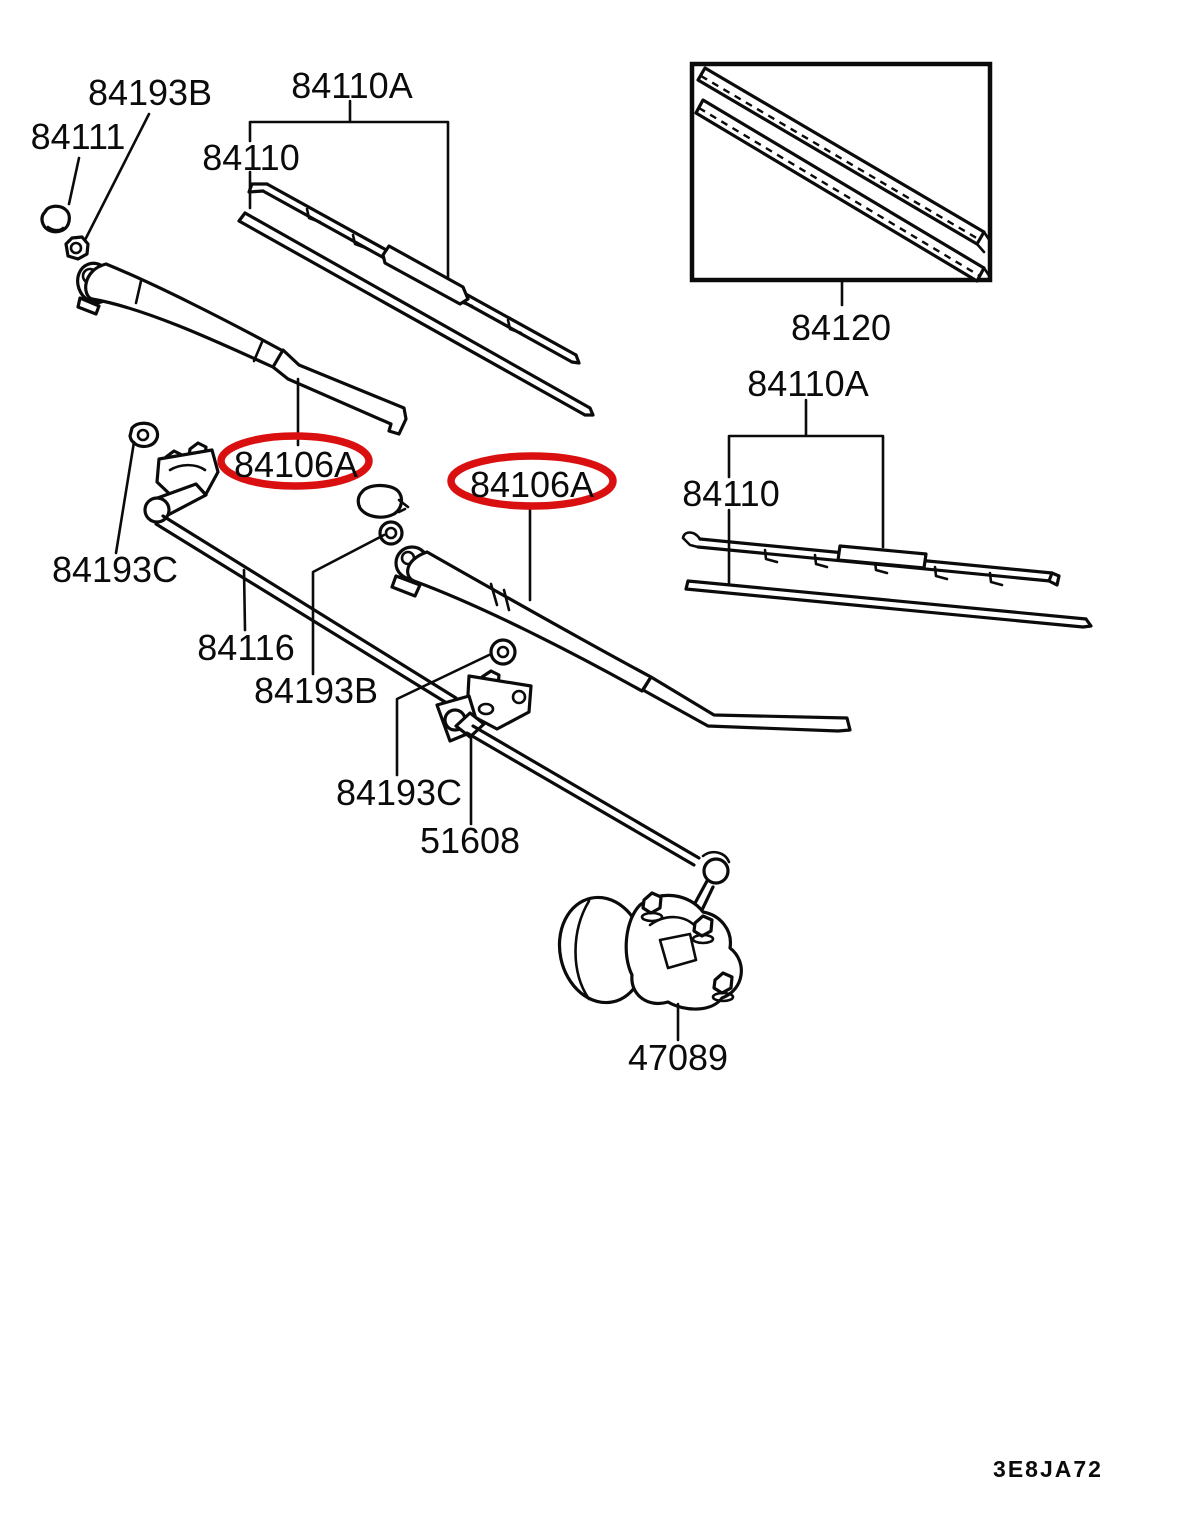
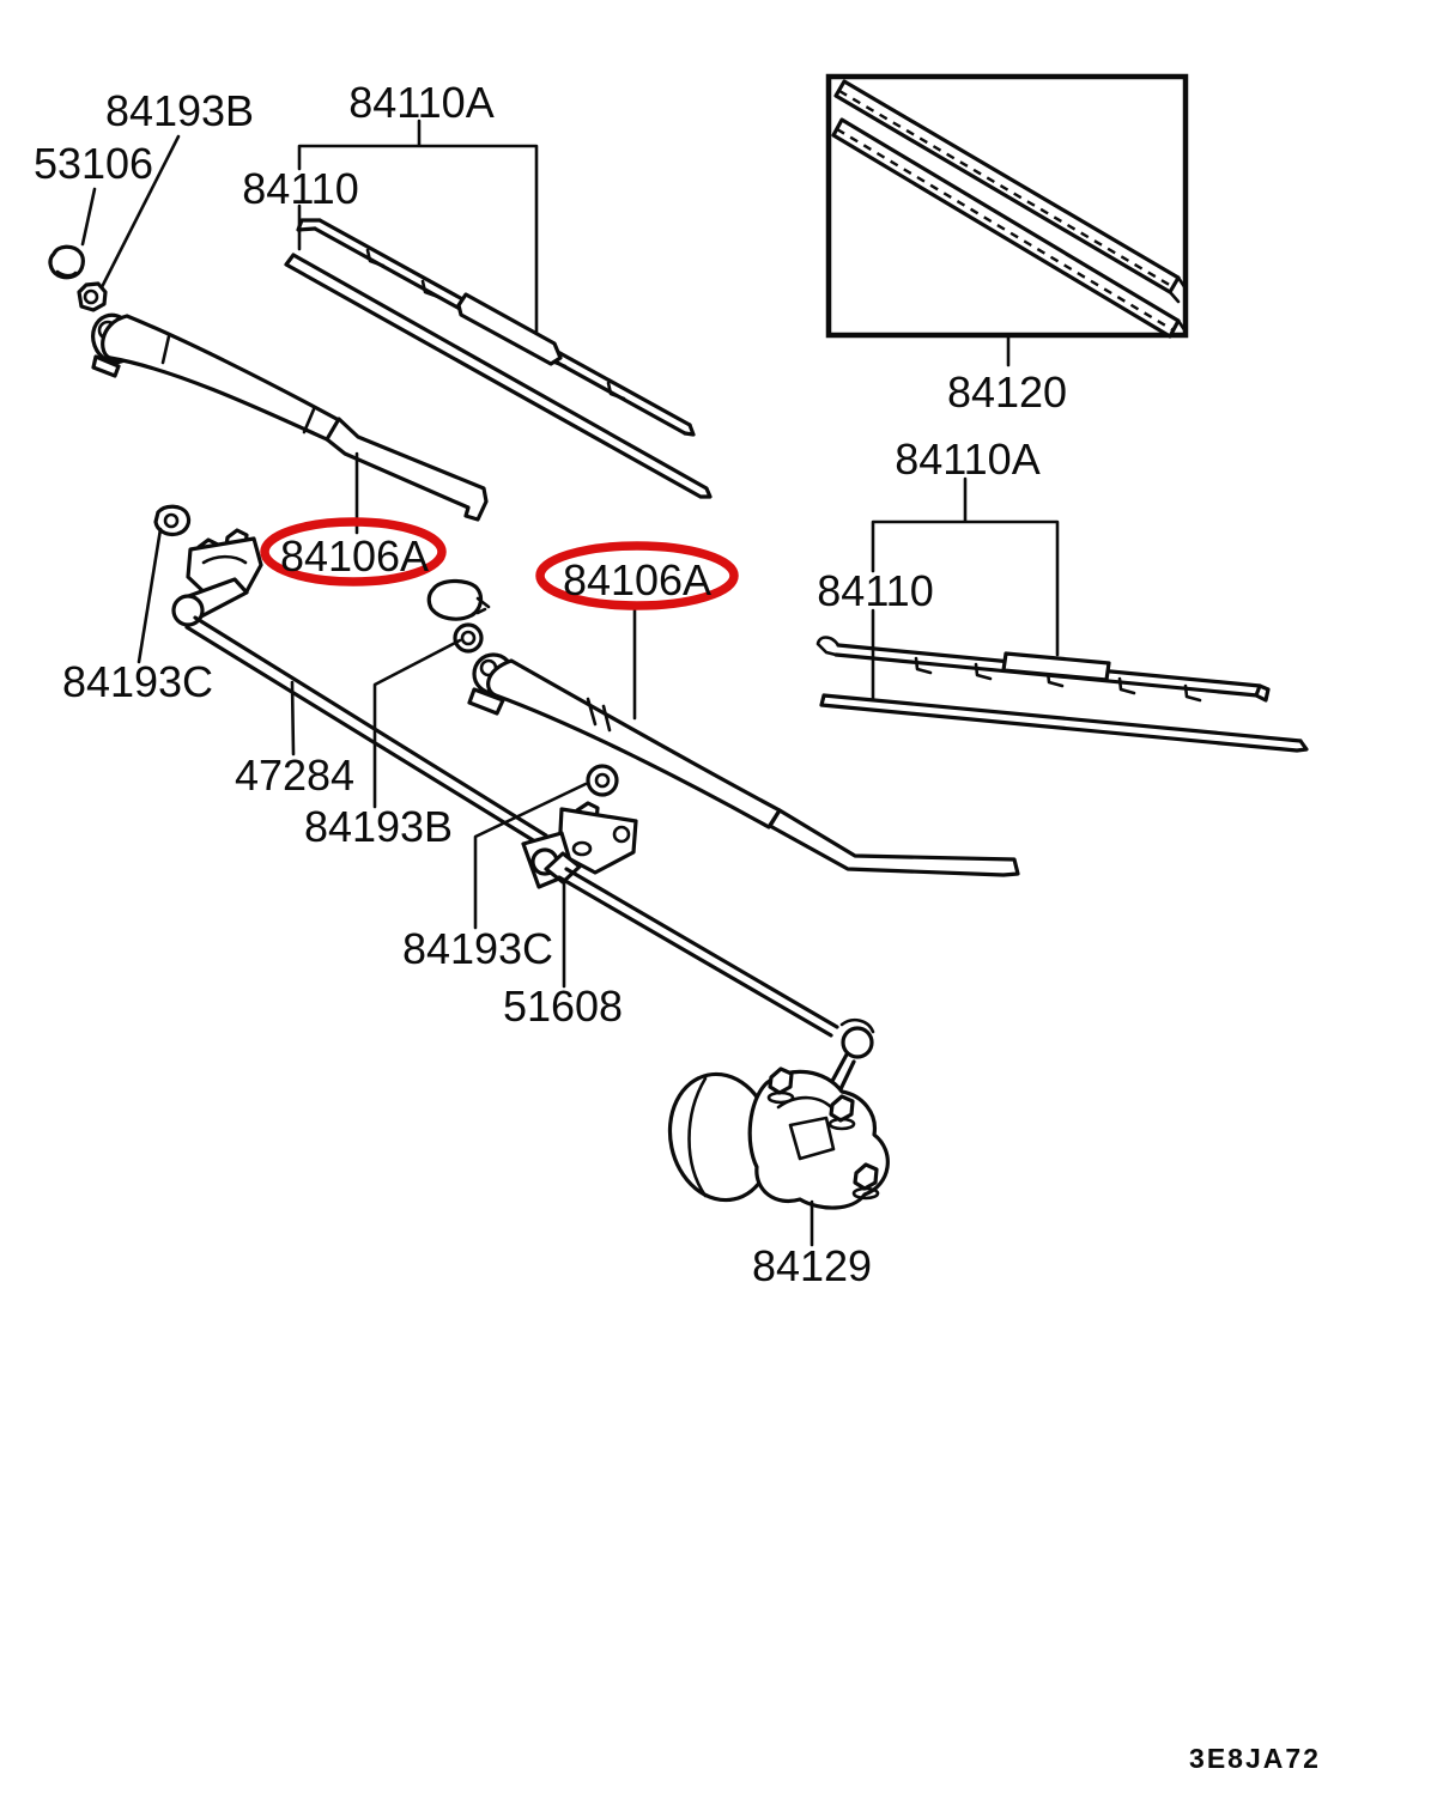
- 84111
+ 53106
  84193B
  84106A
  84110A
  84110
  84120
  84110A
  84110
  84193C
- 84116
+ 47284
  84193B
  84106A
  84193C
  51608
- 47089
+ 84129
  3E8JA72
